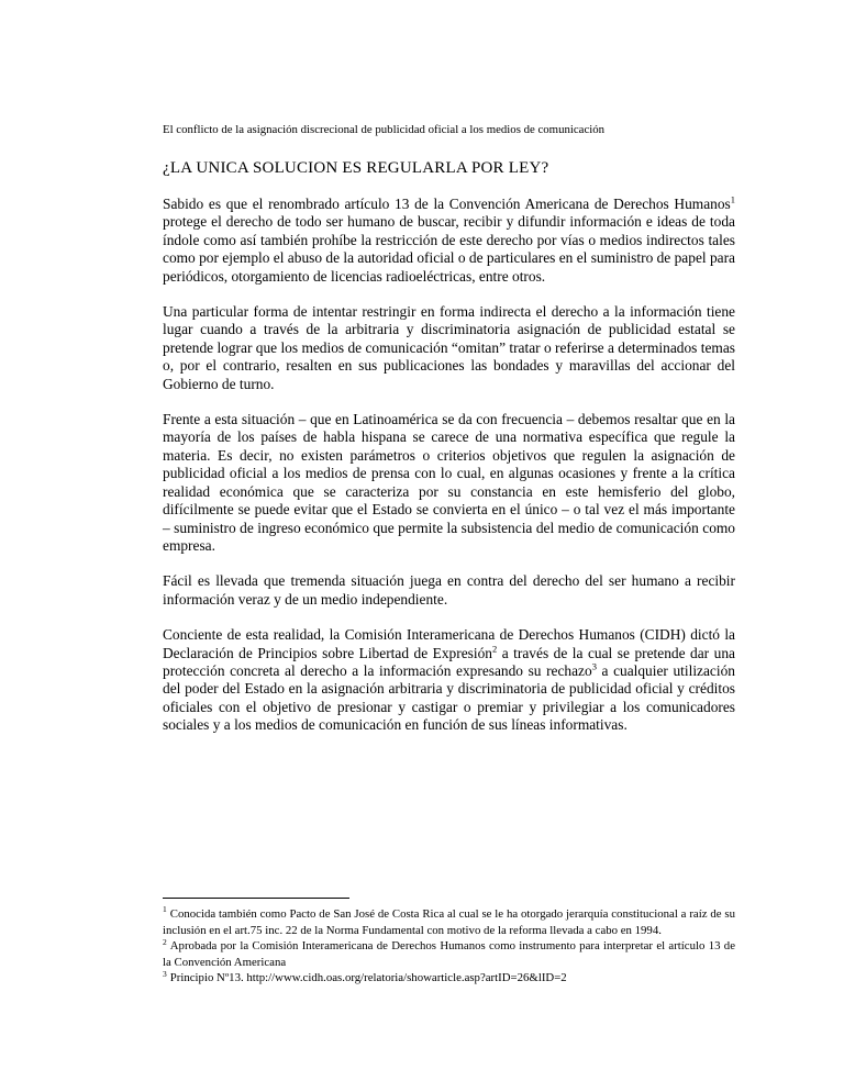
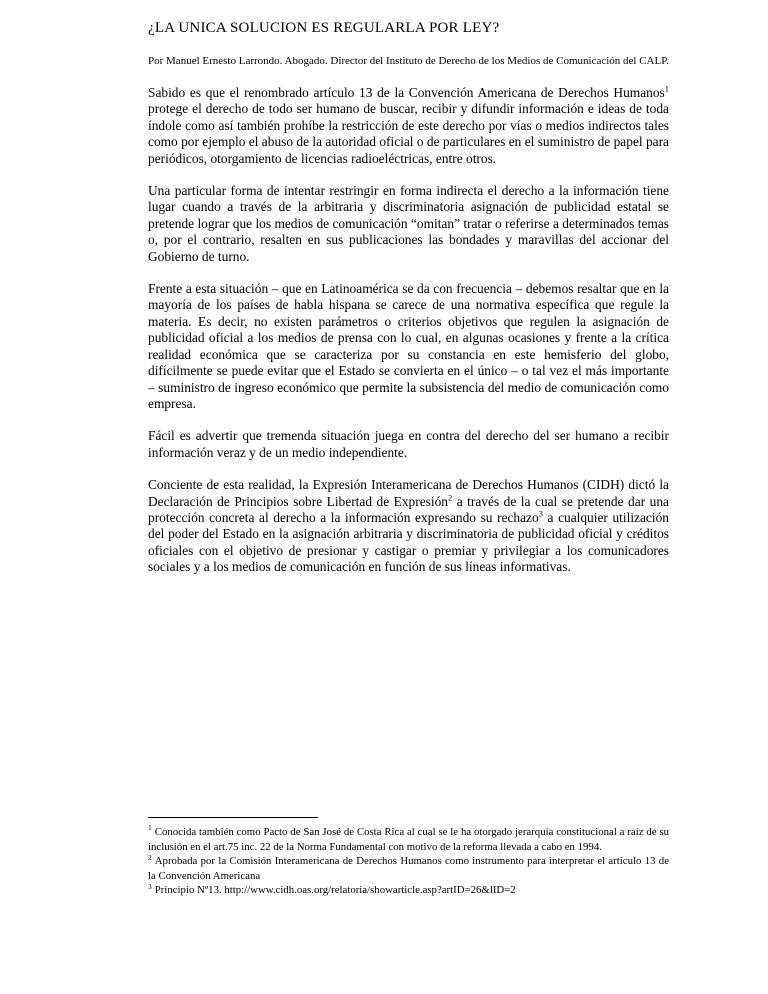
- El conflicto de la asignación discrecional de publicidad oficial a los medios de comunicación
  ¿LA UNICA SOLUCION ES REGULARLA POR LEY?
+ Por Manuel Ernesto Larrondo. Abogado. Director del Instituto de Derecho de los Medios de Comunicación del CALP.
  Sabido es que el renombrado artículo 13 de la Convención Americana de Derechos Humanos1 protege el derecho de todo ser humano de buscar, recibir y difundir información e ideas de toda índole como así también prohíbe la restricción de este derecho por vías o medios indirectos tales como por ejemplo el abuso de la autoridad oficial o de particulares en el suministro de papel para periódicos, otorgamiento de licencias radioeléctricas, entre otros.
  Una particular forma de intentar restringir en forma indirecta el derecho a la información tiene lugar cuando a través de la arbitraria y discriminatoria asignación de publicidad estatal se pretende lograr que los medios de comunicación “omitan” tratar o referirse a determinados temas o, por el contrario, resalten en sus publicaciones las bondades y maravillas del accionar del Gobierno de turno.
  Frente a esta situación – que en Latinoamérica se da con frecuencia – debemos resaltar que en la mayoría de los países de habla hispana se carece de una normativa específica que regule la materia. Es decir, no existen parámetros o criterios objetivos que regulen la asignación de publicidad oficial a los medios de prensa con lo cual, en algunas ocasiones y frente a la crítica realidad económica que se caracteriza por su constancia en este hemisferio del globo, difícilmente se puede evitar que el Estado se convierta en el único – o tal vez el más importante – suministro de ingreso económico que permite la subsistencia del medio de comunicación como empresa.
- Fácil es llevada que tremenda situación juega en contra del derecho del ser humano a recibir información veraz y de un medio independiente.
+ Fácil es advertir que tremenda situación juega en contra del derecho del ser humano a recibir información veraz y de un medio independiente.
- Conciente de esta realidad, la Comisión Interamericana de Derechos Humanos (CIDH) dictó la Declaración de Principios sobre Libertad de Expresión2 a través de la cual se pretende dar una protección concreta al derecho a la información expresando su rechazo3 a cualquier utilización del poder del Estado en la asignación arbitraria y discriminatoria de publicidad oficial y créditos oficiales con el objetivo de presionar y castigar o premiar y privilegiar a los comunicadores sociales y a los medios de comunicación en función de sus líneas informativas.
+ Conciente de esta realidad, la Expresión Interamericana de Derechos Humanos (CIDH) dictó la Declaración de Principios sobre Libertad de Expresión2 a través de la cual se pretende dar una protección concreta al derecho a la información expresando su rechazo3 a cualquier utilización del poder del Estado en la asignación arbitraria y discriminatoria de publicidad oficial y créditos oficiales con el objetivo de presionar y castigar o premiar y privilegiar a los comunicadores sociales y a los medios de comunicación en función de sus líneas informativas.
  1 Conocida también como Pacto de San José de Costa Rica al cual se le ha otorgado jerarquía constitucional a raíz de su inclusión en el art.75 inc. 22 de la Norma Fundamental con motivo de la reforma llevada a cabo en 1994.
  2 Aprobada por la Comisión Interamericana de Derechos Humanos como instrumento para interpretar el artículo 13 de la Convención Americana
  3 Principio Nº13. http://www.cidh.oas.org/relatoria/showarticle.asp?artID=26&lID=2
